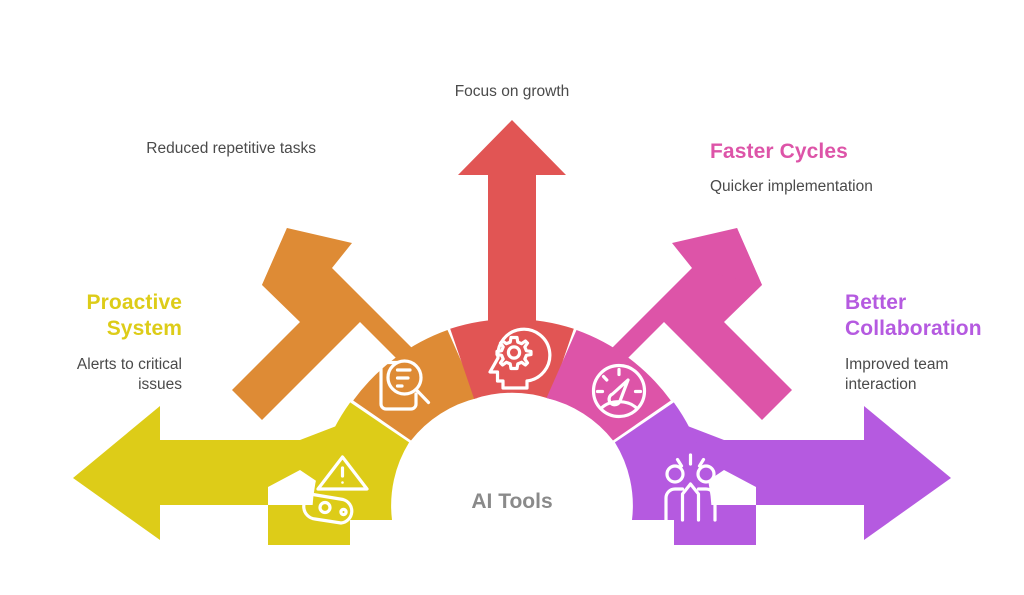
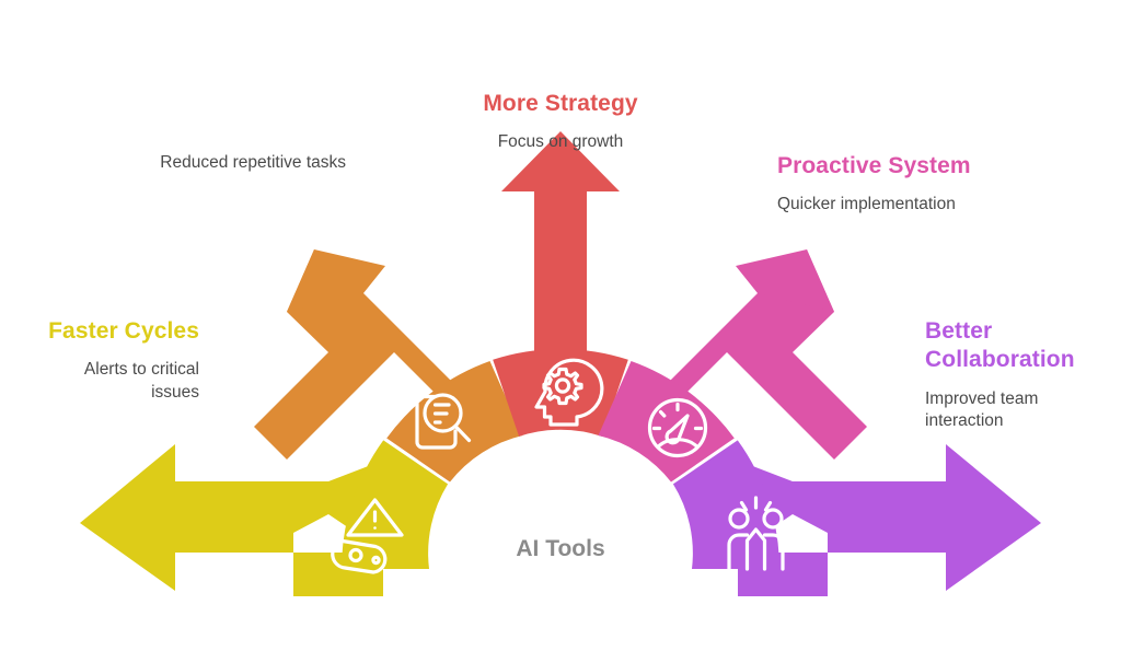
- Proactive System
+ Faster Cycles
  Alerts to critical issues
  Reduced repetitive tasks
+ More Strategy
  Focus on growth
- Faster Cycles
+ Proactive System
  Quicker implementation
  Better Collaboration
  Improved team interaction
  AI Tools
